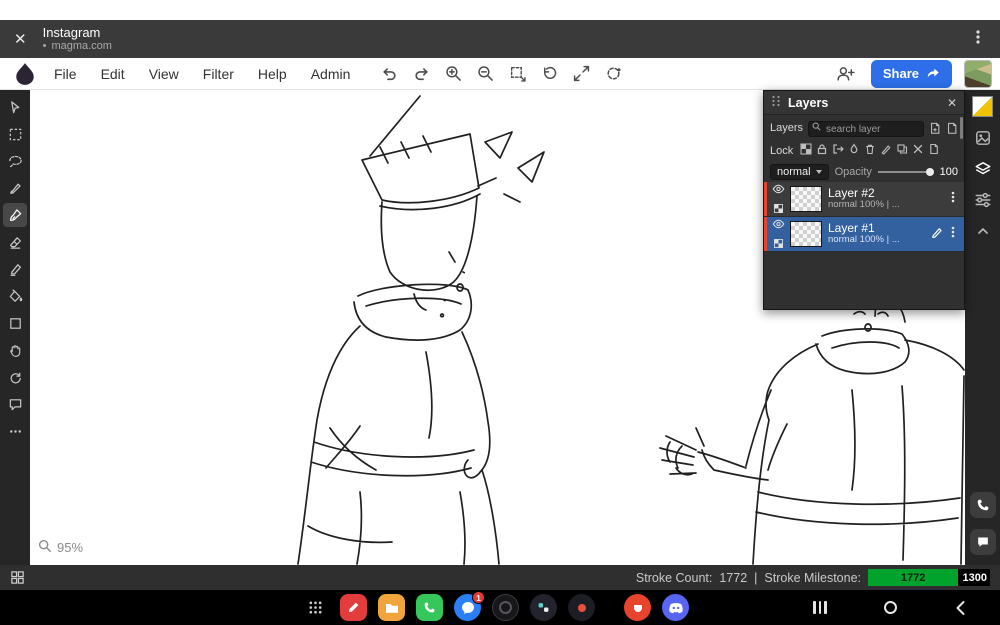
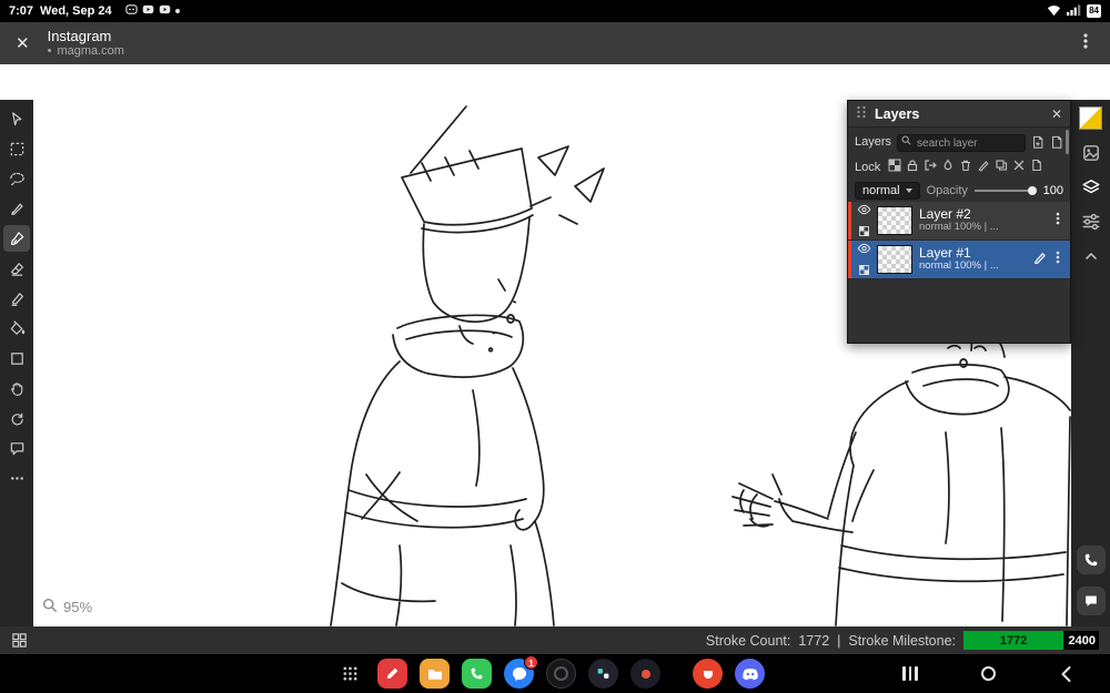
+ 7:07
+ Wed, Sep 24
+ 84
  ✕
  Instagram
  •
  magma.com
- File
- Edit
- View
- Filter
- Help
- Admin
- Share
  95%
  Layers
  ✕
  Layers
  search layer
  Lock
  normal
  Opacity
  100
  Layer #2
  normal 100% | ...
  Layer #1
  normal 100% | ...
  Stroke Count:
  1772
  |
  Stroke Milestone:
  1772
- 1300
+ 2400
  1
